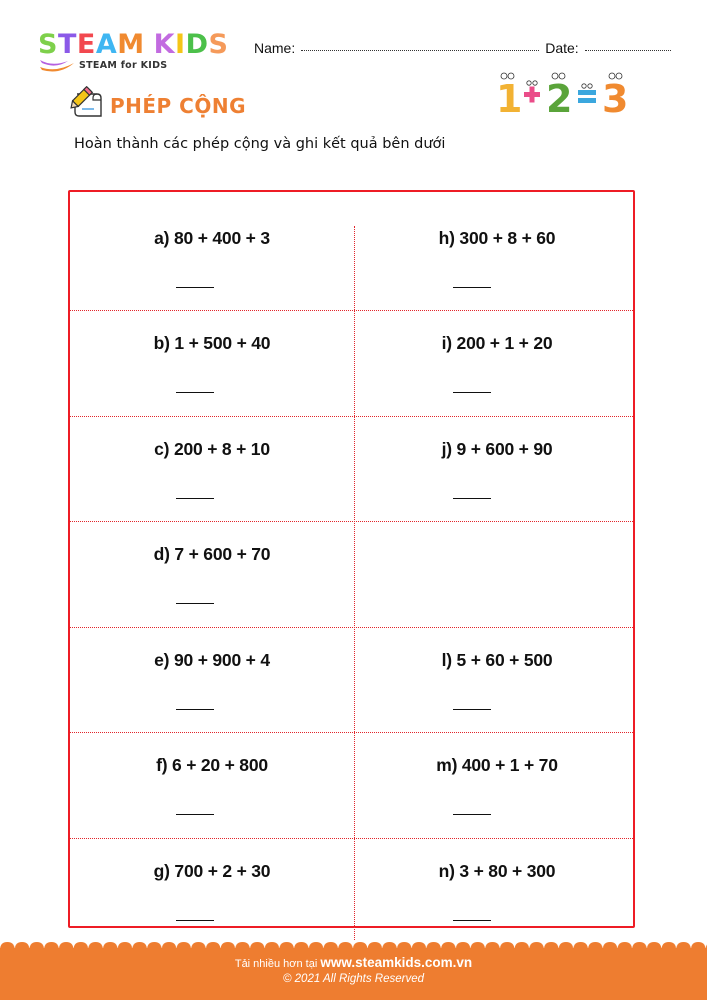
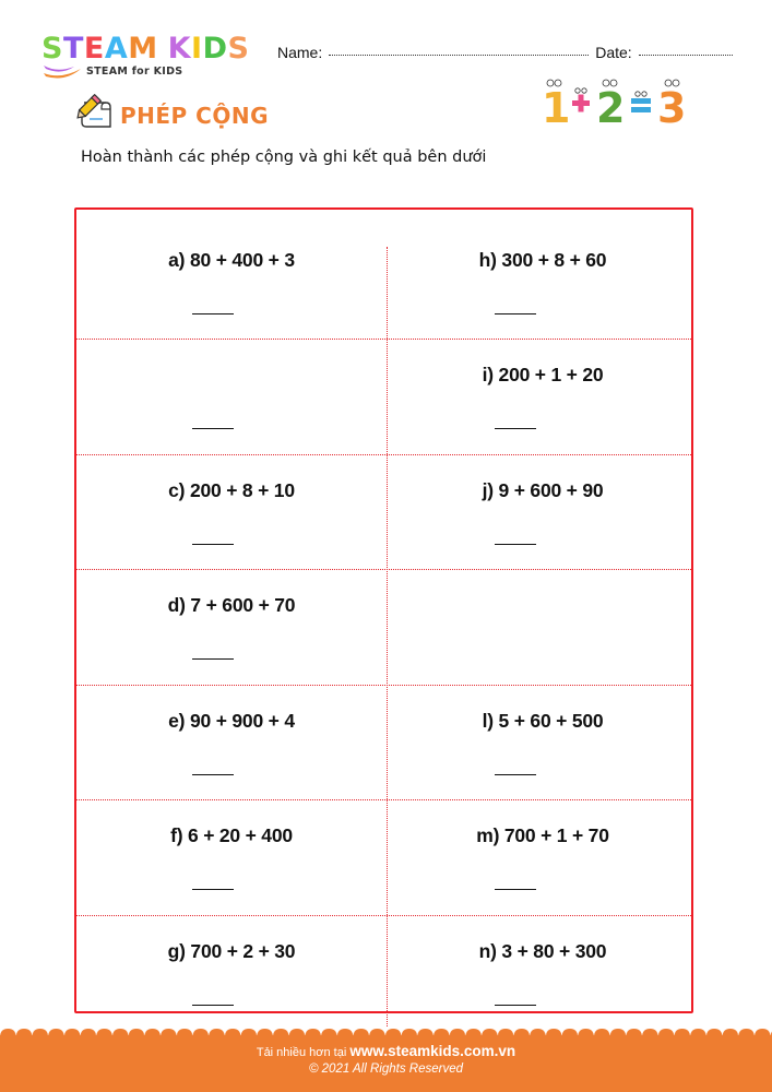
  STEAM KIDS
  STEAM for KIDS
  Name:
  Date:
  PHÉP CỘNG
  1
  2
  3
  Hoàn thành các phép cộng và ghi kết quả bên dưới
  a) 80 + 400 + 3
- b) 1 + 500 + 40
  c) 200 + 8 + 10
  d) 7 + 600 + 70
  e) 90 + 900 + 4
- f) 6 + 20 + 800
+ f) 6 + 20 + 400
  g) 700 + 2 + 30
  h) 300 + 8 + 60
  i) 200 + 1 + 20
  j) 9 + 600 + 90
  l) 5 + 60 + 500
- m) 400 + 1 + 70
+ m) 700 + 1 + 70
  n) 3 + 80 + 300
  Tải nhiều hơn tại www.steamkids.com.vn
  © 2021 All Rights Reserved
